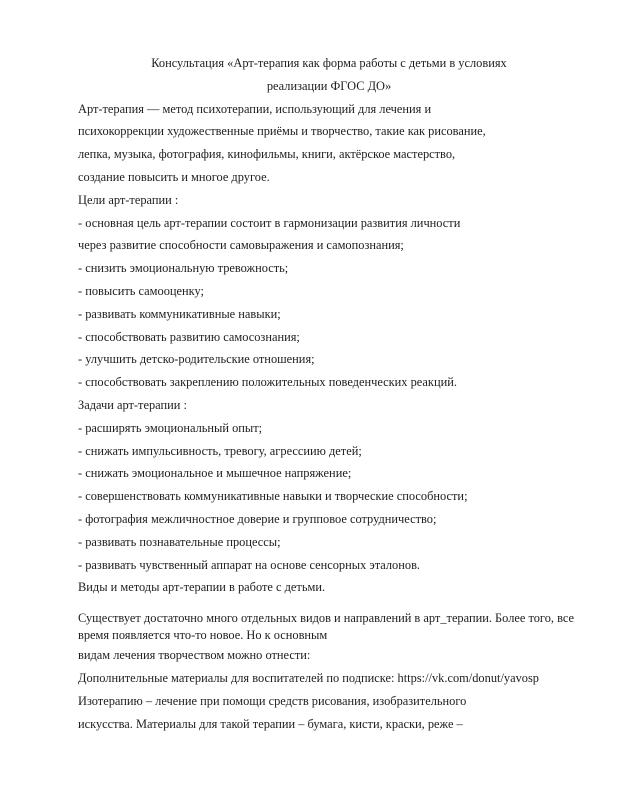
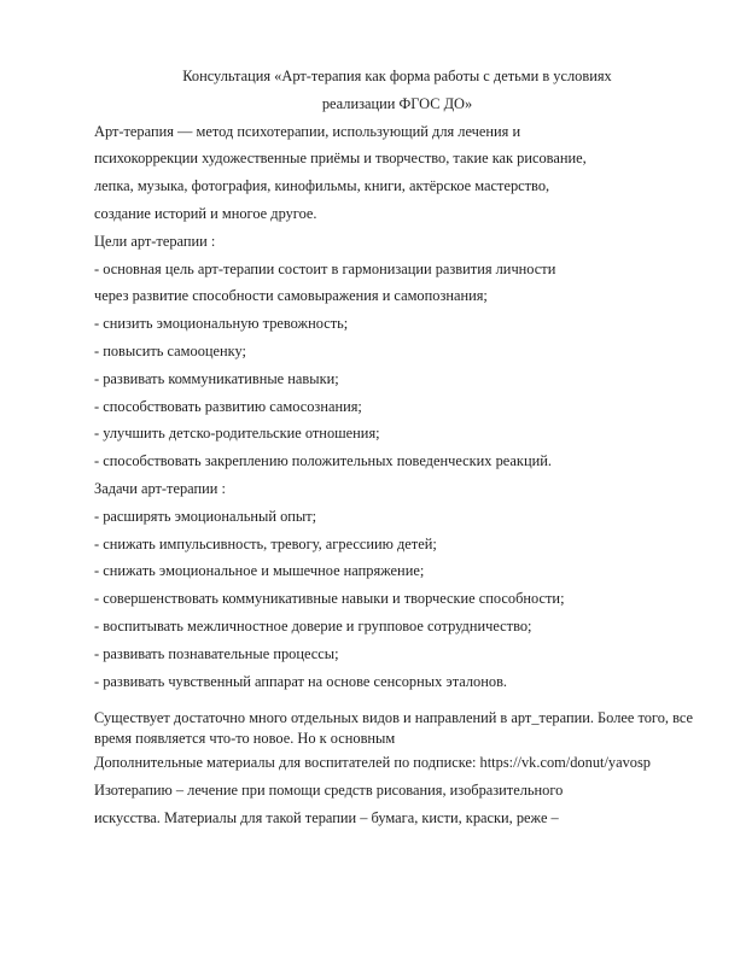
  Консультация «Арт-терапия как форма работы с детьми в условиях
  реализации ФГОС ДО»
  Арт-терапия — метод психотерапии, использующий для лечения и
  психокоррекции художественные приёмы и творчество, такие как рисование,
  лепка, музыка, фотография, кинофильмы, книги, актёрское мастерство,
- создание повысить и многое другое.
+ создание историй и многое другое.
  Цели арт-терапии :
  - основная цель арт-терапии состоит в гармонизации развития личности
  через развитие способности самовыражения и самопознания;
  - снизить эмоциональную тревожность;
  - повысить самооценку;
  - развивать коммуникативные навыки;
  - способствовать развитию самосознания;
  - улучшить детско-родительские отношения;
  - способствовать закреплению положительных поведенческих реакций.
  Задачи арт-терапии :
  - расширять эмоциональный опыт;
  - снижать импульсивность, тревогу, агрессиию детей;
  - снижать эмоциональное и мышечное напряжение;
  - совершенствовать коммуникативные навыки и творческие способности;
- - фотография межличностное доверие и групповое сотрудничество;
+ - воспитывать межличностное доверие и групповое сотрудничество;
  - развивать познавательные процессы;
  - развивать чувственный аппарат на основе сенсорных эталонов.
- Виды и методы арт-терапии в работе с детьми.
  Существует достаточно много отдельных видов и направлений в арт_терапии. Более того, все
  время появляется что-то новое. Но к основным
- видам лечения творчеством можно отнести:
  Дополнительные материалы для воспитателей по подписке: https://vk.com/donut/yavosp
  Изотерапию – лечение при помощи средств рисования, изобразительного
  искусства. Материалы для такой терапии – бумага, кисти, краски, реже –
